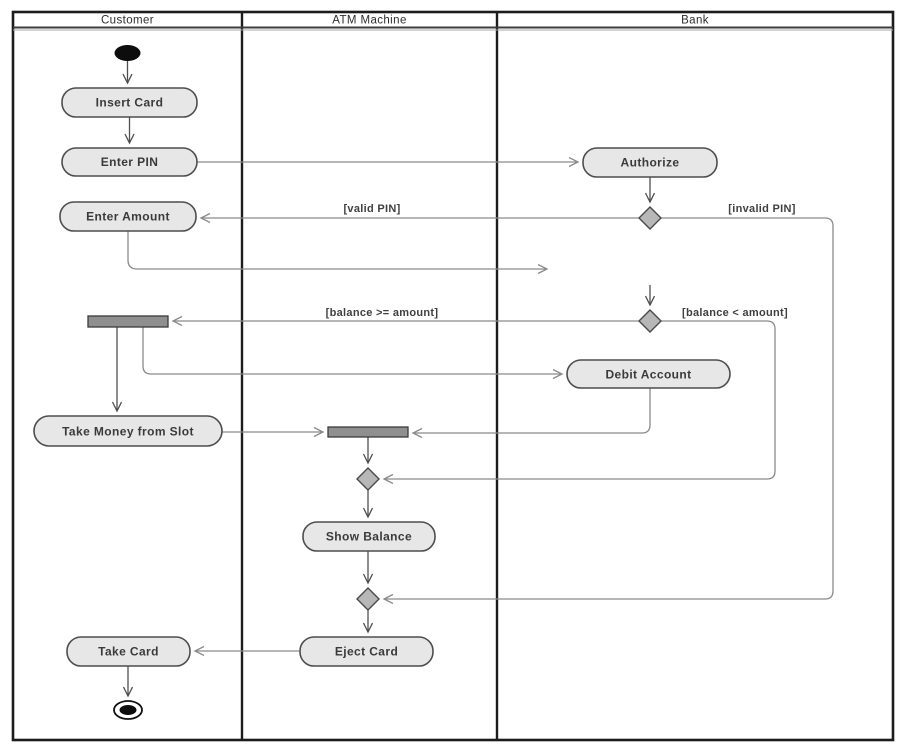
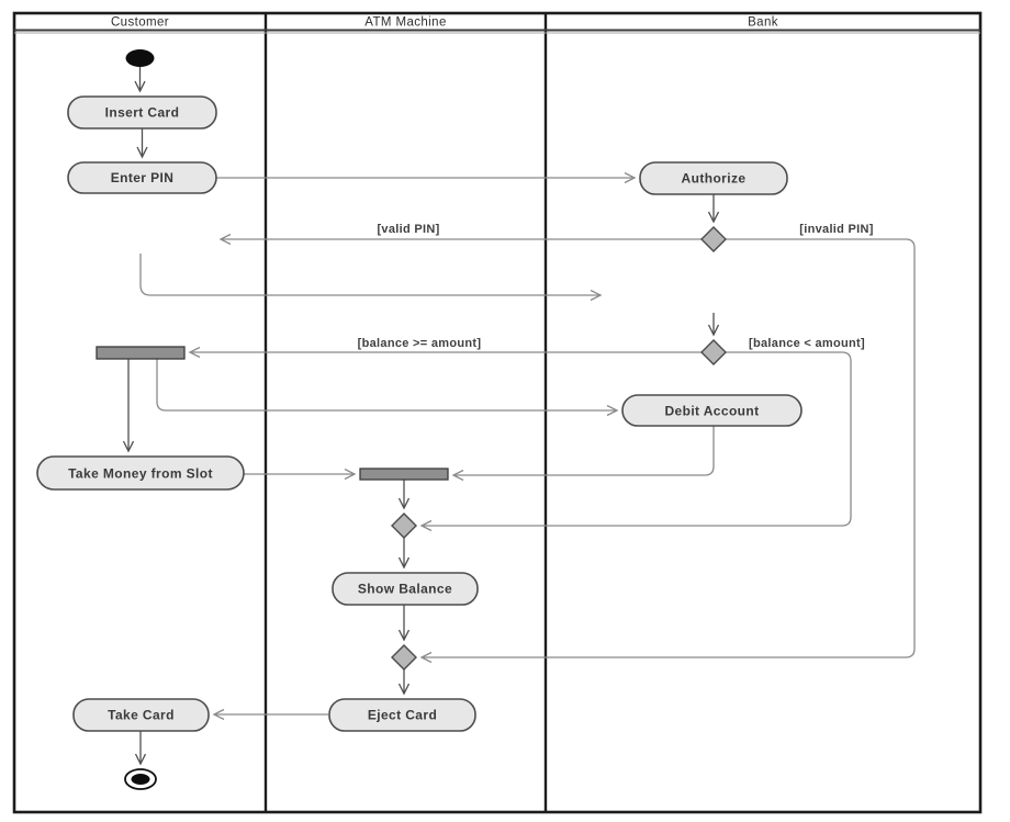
  Customer
  ATM Machine
  Bank
  [valid PIN]
  [invalid PIN]
  [balance >= amount]
  [balance < amount]
  Insert Card
  Enter PIN
- Enter Amount
  Take Money from Slot
  Take Card
  Show Balance
  Eject Card
  Authorize
  Debit Account
